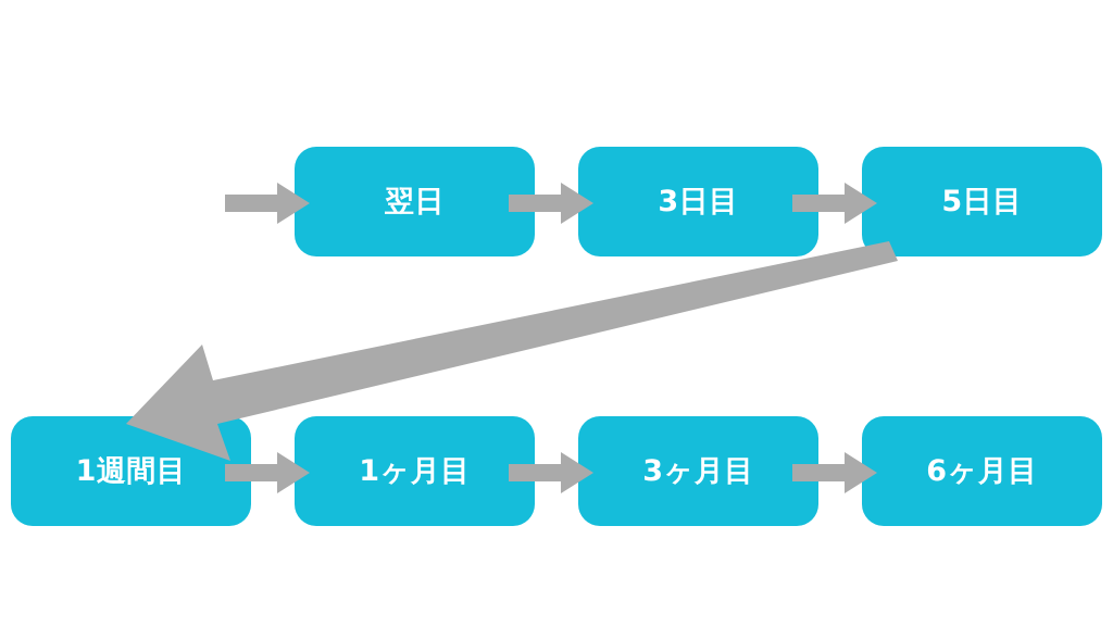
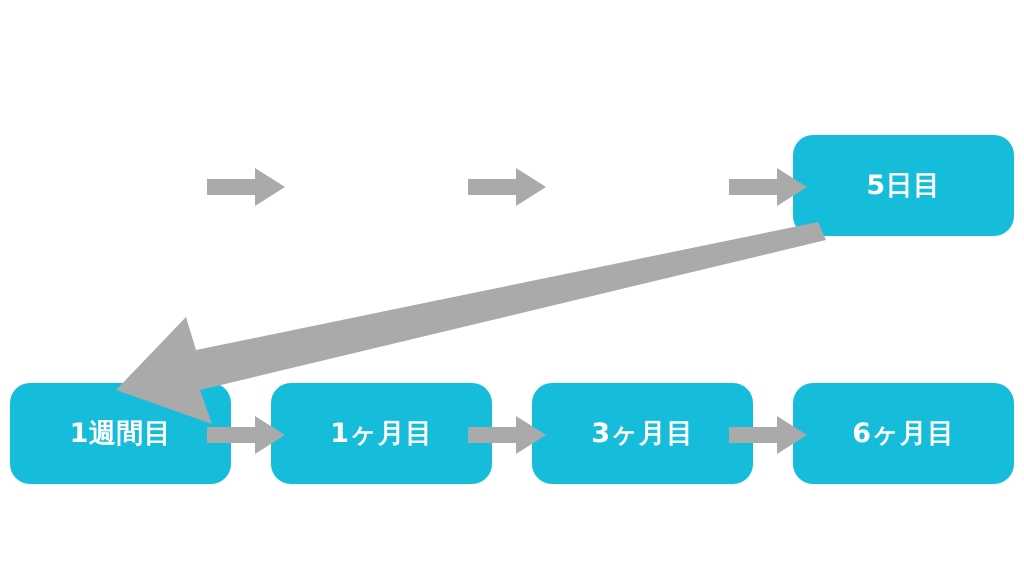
- 翌日
- 3日目
  5日目
  1週間目
  1ヶ月目
  3ヶ月目
  6ヶ月目
